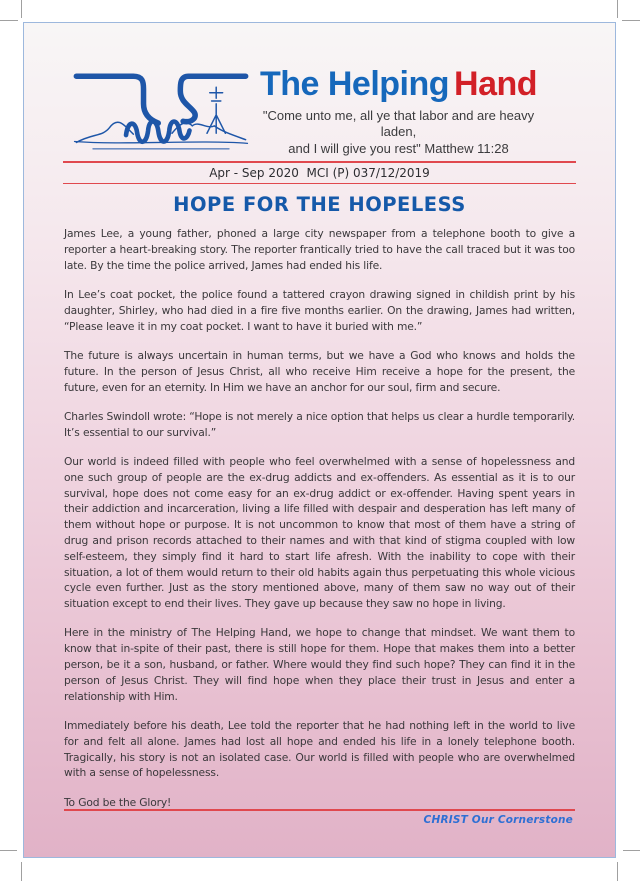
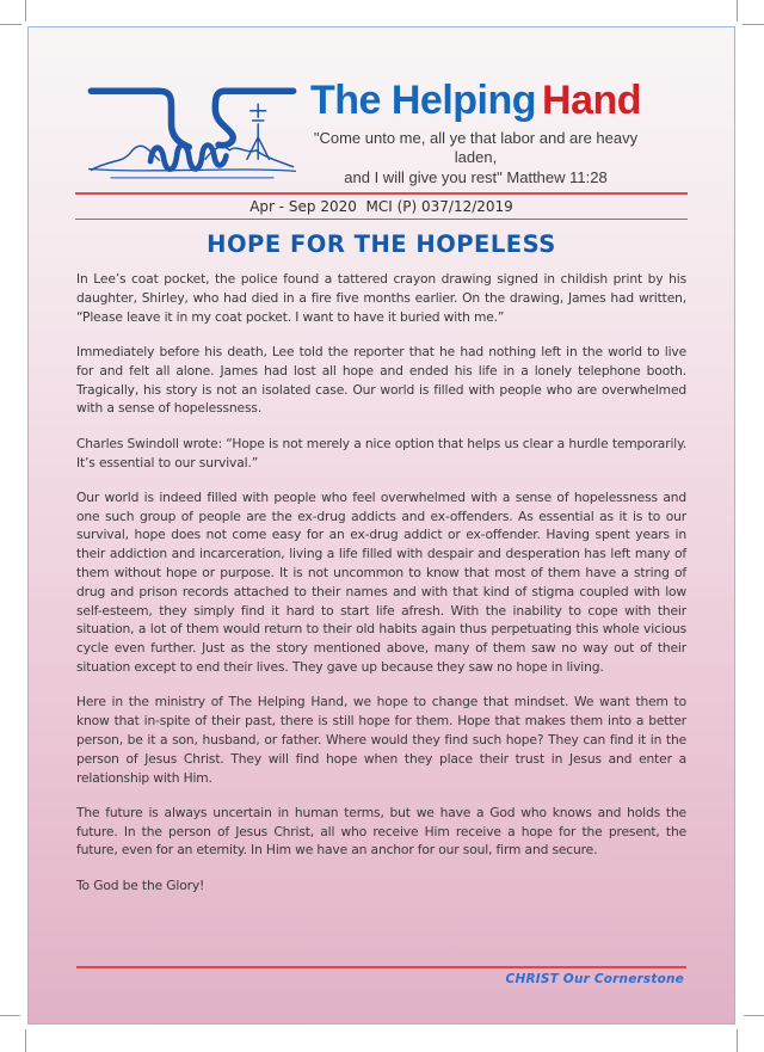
  The Helping Hand
  "Come unto me, all ye that labor and are heavy laden,
  and I will give you rest" Matthew 11:28
  Apr - Sep 2020 MCI (P) 037/12/2019
  HOPE FOR THE HOPELESS
- James Lee, a young father, phoned a large city newspaper from a telephone booth to give a reporter a heart-breaking story. The reporter frantically tried to have the call traced but it was too late. By the time the police arrived, James had ended his life.
  In Lee’s coat pocket, the police found a tattered crayon drawing signed in childish print by his daughter, Shirley, who had died in a fire five months earlier. On the drawing, James had written, “Please leave it in my coat pocket. I want to have it buried with me.”
- The future is always uncertain in human terms, but we have a God who knows and holds the future. In the person of Jesus Christ, all who receive Him receive a hope for the present, the future, even for an eternity. In Him we have an anchor for our soul, firm and secure.
+ Immediately before his death, Lee told the reporter that he had nothing left in the world to live for and felt all alone. James had lost all hope and ended his life in a lonely telephone booth. Tragically, his story is not an isolated case. Our world is filled with people who are overwhelmed with a sense of hopelessness.
  Charles Swindoll wrote: “Hope is not merely a nice option that helps us clear a hurdle temporarily. It’s essential to our survival.”
  Our world is indeed filled with people who feel overwhelmed with a sense of hopelessness and one such group of people are the ex-drug addicts and ex-offenders. As essential as it is to our survival, hope does not come easy for an ex-drug addict or ex-offender. Having spent years in their addiction and incarceration, living a life filled with despair and desperation has left many of them without hope or purpose. It is not uncommon to know that most of them have a string of drug and prison records attached to their names and with that kind of stigma coupled with low self-esteem, they simply find it hard to start life afresh. With the inability to cope with their situation, a lot of them would return to their old habits again thus perpetuating this whole vicious cycle even further. Just as the story mentioned above, many of them saw no way out of their situation except to end their lives. They gave up because they saw no hope in living.
  Here in the ministry of The Helping Hand, we hope to change that mindset. We want them to know that in-spite of their past, there is still hope for them. Hope that makes them into a better person, be it a son, husband, or father. Where would they find such hope? They can find it in the person of Jesus Christ. They will find hope when they place their trust in Jesus and enter a relationship with Him.
- Immediately before his death, Lee told the reporter that he had nothing left in the world to live for and felt all alone. James had lost all hope and ended his life in a lonely telephone booth. Tragically, his story is not an isolated case. Our world is filled with people who are overwhelmed with a sense of hopelessness.
+ The future is always uncertain in human terms, but we have a God who knows and holds the future. In the person of Jesus Christ, all who receive Him receive a hope for the present, the future, even for an eternity. In Him we have an anchor for our soul, firm and secure.
  To God be the Glory!
  CHRIST Our Cornerstone
